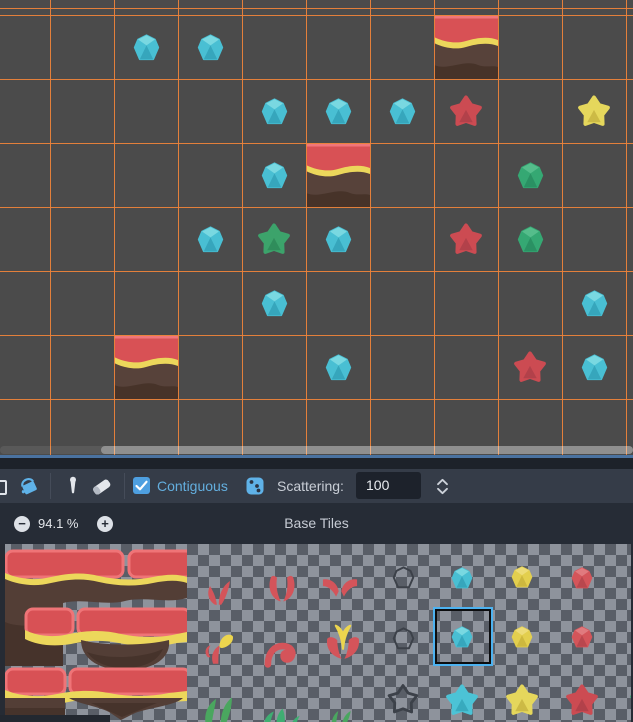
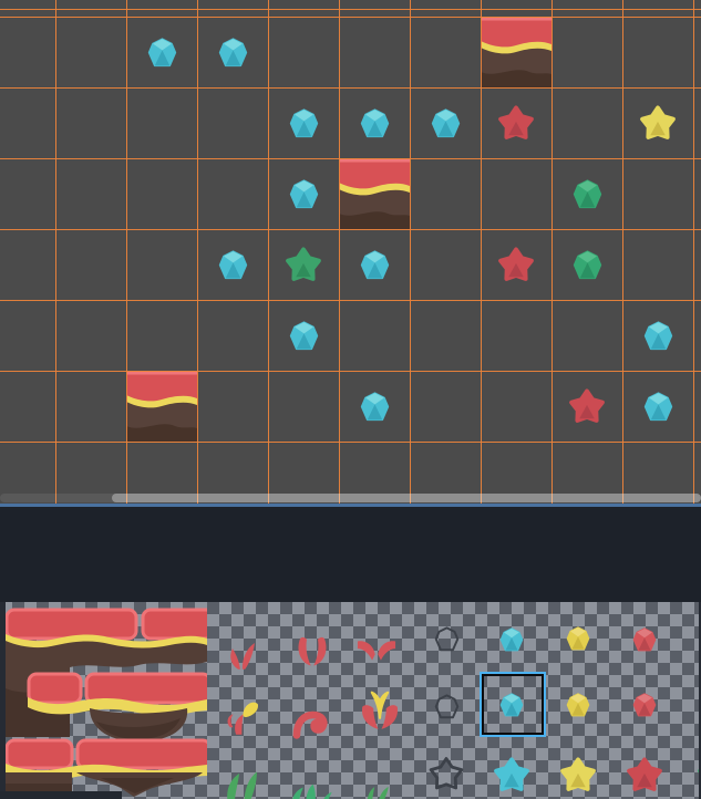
- Contiguous
- Scattering:
- 100
- −
- 94.1 %
- +
- Base Tiles
